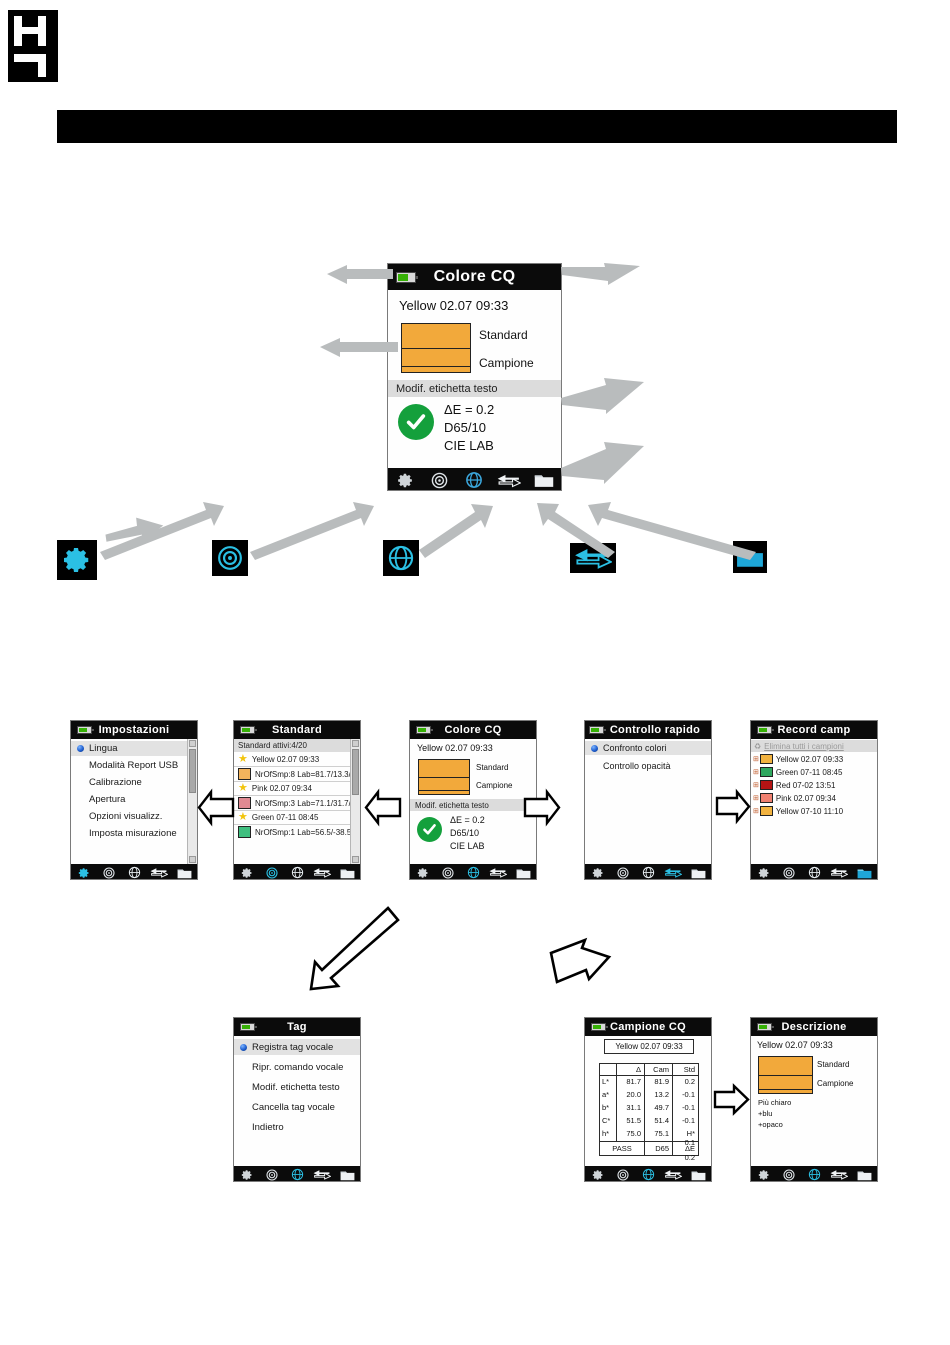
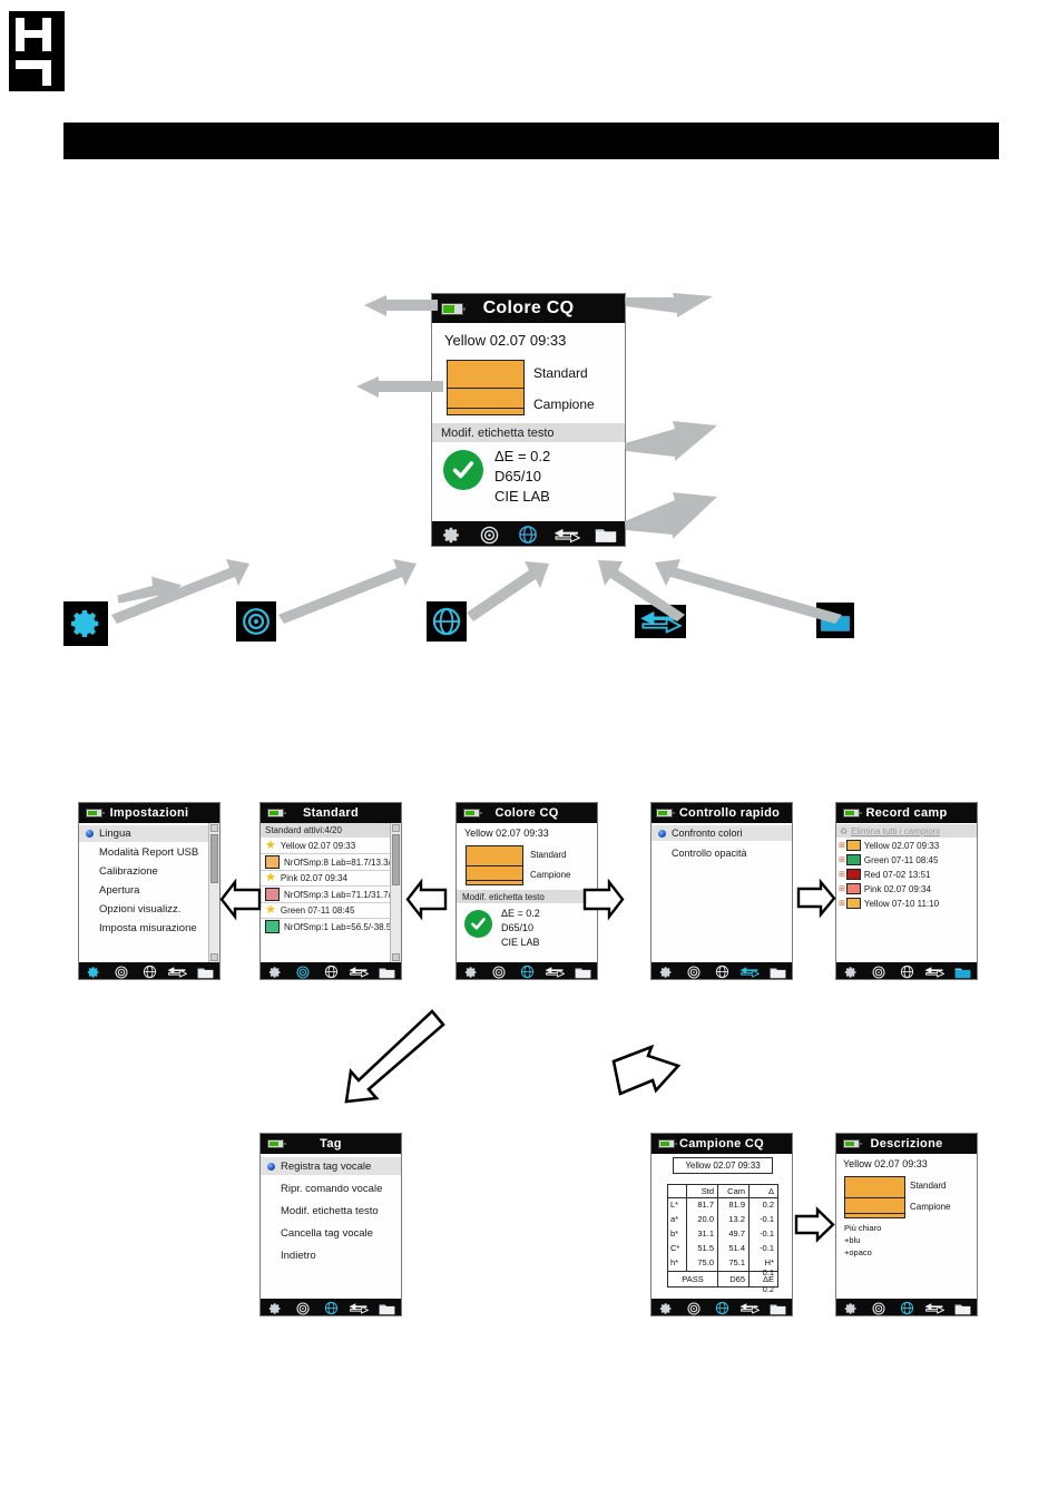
  Colore CQ
  Yellow 02.07 09:33
  Standard
  Campione
  Modif. etichetta testo
  ΔE = 0.2
  D65/10
  CIE LAB
  Impostazioni
  Lingua
  Modalità Report USB
  Calibrazione
  Apertura
  Opzioni visualizz.
  Imposta misurazione
  Standard
  Standard attivi:4/20
  ★
  Yellow 02.07 09:33
  NrOfSmp:8 Lab=81.7/13.3
  ★
  Pink 02.07 09:34
  NrOfSmp:3 Lab=71.1/31.7
  ★
  Green 07-11 08:45
  NrOfSmp:1 Lab=56.5/-38.
  Colore CQ
  Yellow 02.07 09:33
  Standard
  Campione
  Modif. etichetta testo
  ΔE = 0.2
  D65/10
  CIE LAB
  Controllo rapido
  Confronto colori
  Controllo opacità
  Record camp
  ♻
  Elimina tutti i campioni
  Yellow 02.07 09:33
  Green 07-11 08:45
  Red 07-02 13:51
  Pink 02.07 09:34
  Yellow 07-10 11:10
  Tag
  Registra tag vocale
  Ripr. comando vocale
  Modif. etichetta testo
  Cancella tag vocale
  Indietro
  Campione CQ
  Yellow 02.07 09:33
- Δ
+ Std
  Cam
- Std
+ Δ
  L*
  81.7
  81.9
  0.2
  a*
  20.0
  13.2
  -0.1
  b*
  31.1
  49.7
  -0.1
  C*
  51.5
  51.4
  -0.1
  h*
  75.0
  75.1
  H* 0.1
  PASS
  D65
  ΔE 0.2
  Descrizione
  Yellow 02.07 09:33
  Standard
  Campione
  Più chiaro
  +blu
  +opaco
